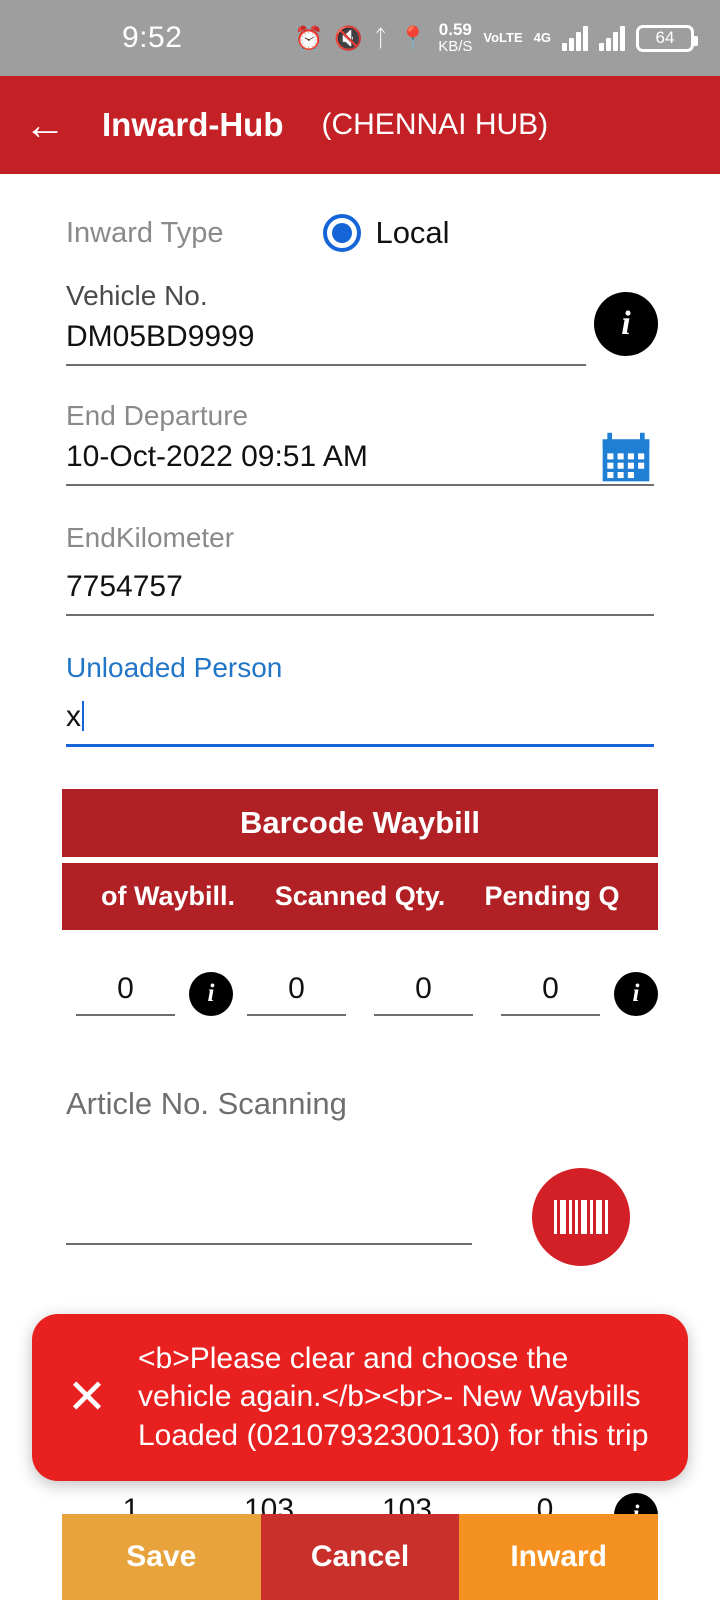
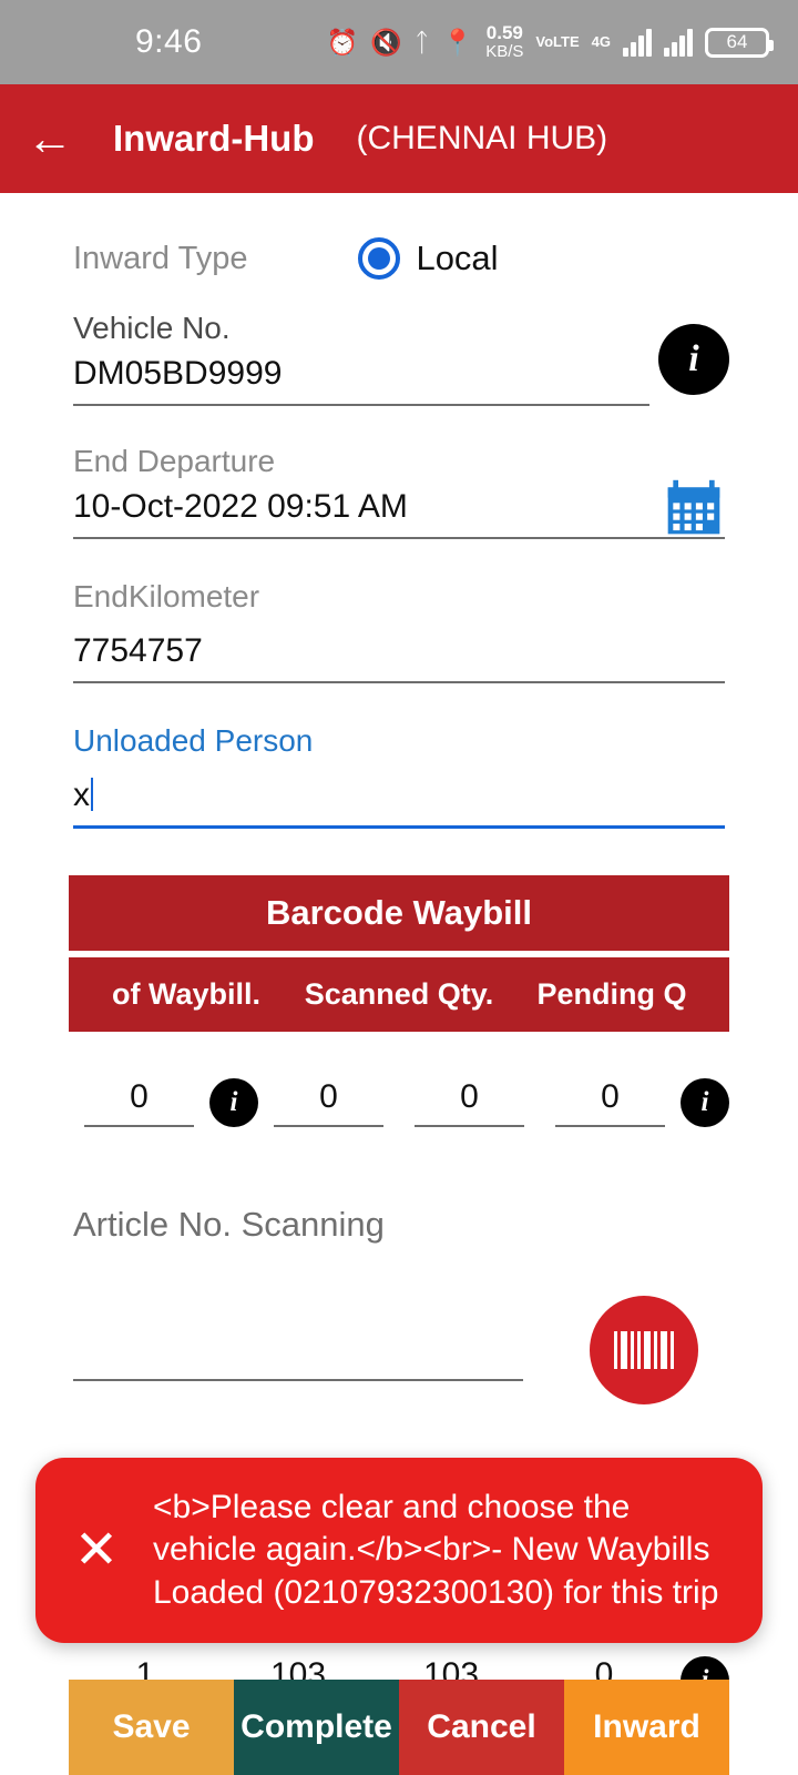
- 9:52
+ 9:46
  ⏰
  🔇
  ᛏ
  📍
  0.59
  KB/S
  VoLTE
  4G
  64
  ←
  Inward-Hub
  (CHENNAI HUB)
  Inward Type
  Local
  Vehicle No.
  DM05BD9999
  i
  End Departure
  10-Oct-2022 09:51 AM
  EndKilometer
  7754757
  Unloaded Person
  x
  Barcode Waybill
  of Waybill.
  Scanned Qty.
  Pending Q
  0
  i
  0
  0
  0
  i
  Article No. Scanning
  1
  103
  103
  0
  ✕
  <b>Please clear and choose the vehicle again.</b><br>- New Waybills Loaded (02107932300130) for this trip
  Save
+ Complete
  Cancel
  Inward
